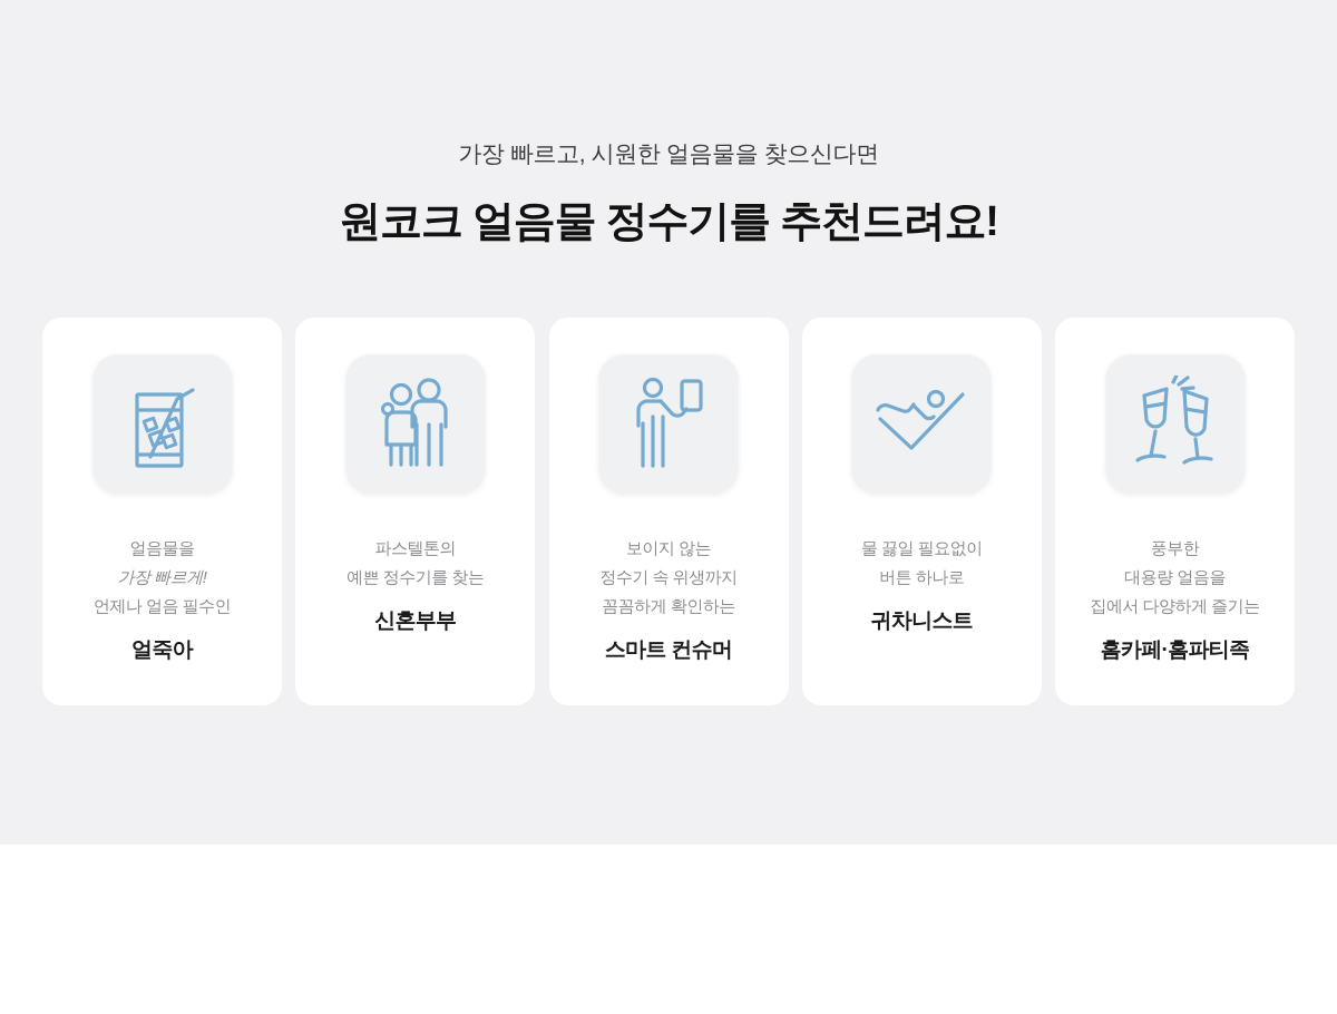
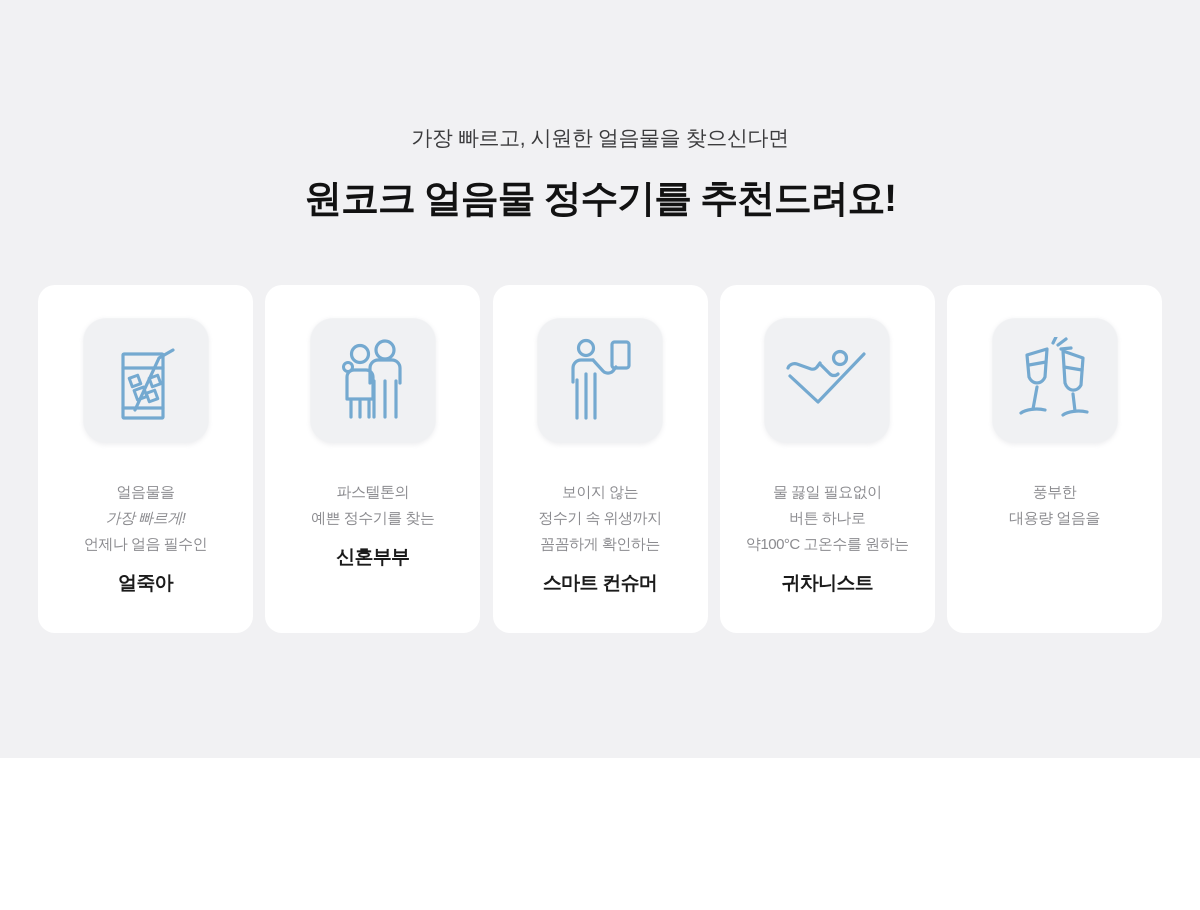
  가장 빠르고, 시원한 얼음물을 찾으신다면
  원코크 얼음물 정수기를 추천드려요!
  얼음물을
  가장 빠르게!
  언제나 얼음 필수인
  얼죽아
  파스텔톤의
  예쁜 정수기를 찾는
  신혼부부
  보이지 않는
  정수기 속 위생까지
  꼼꼼하게 확인하는
  스마트 컨슈머
  물 끓일 필요없이
  버튼 하나로
+ 약100°C 고온수를 원하는
  귀차니스트
  풍부한
  대용량 얼음을
- 집에서 다양하게 즐기는
- 홈카페·홈파티족
